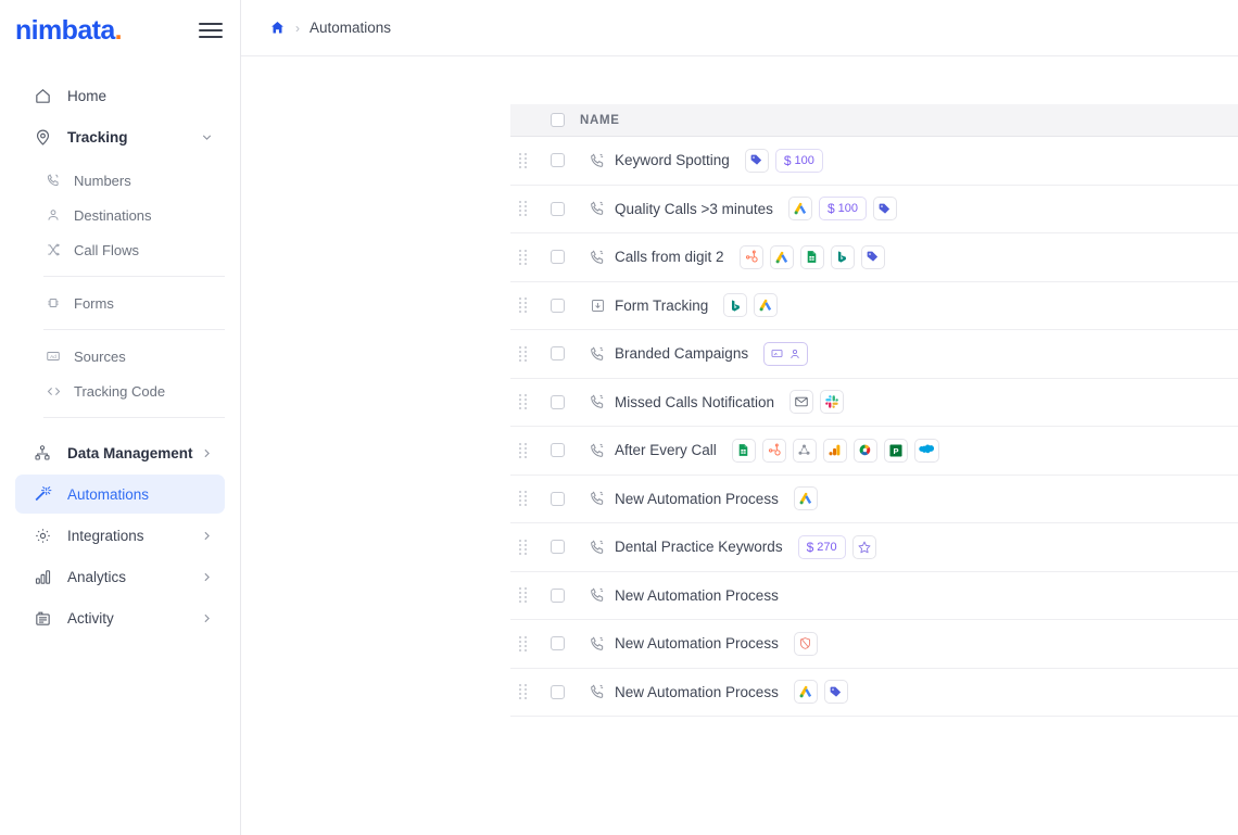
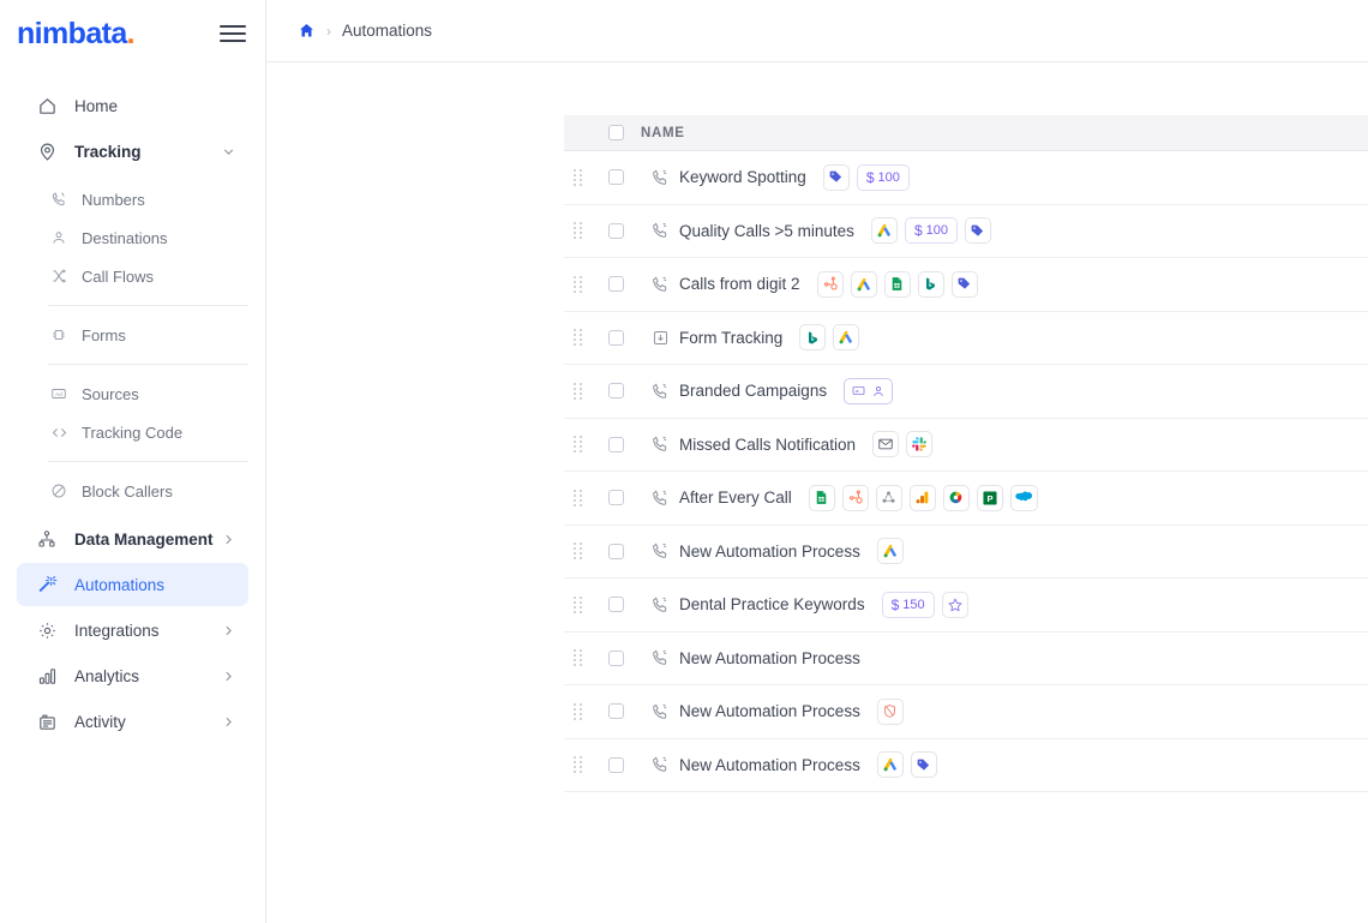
  nimbata.
  Home
  Tracking
  Numbers
  Destinations
  Call Flows
  Forms
  Sources
  Tracking Code
+ Block Callers
  Data Management
  Automations
  Integrations
  Analytics
  Activity
  ›
  Automations
  NAME
  Keyword Spotting
  $
  100
- Quality Calls >3 minutes
+ Quality Calls >5 minutes
  $
  100
  Calls from digit 2
  Form Tracking
  Branded Campaigns
  Missed Calls Notification
  After Every Call
  P
  New Automation Process
  Dental Practice Keywords
  $
- 270
+ 150
  New Automation Process
  New Automation Process
  New Automation Process
